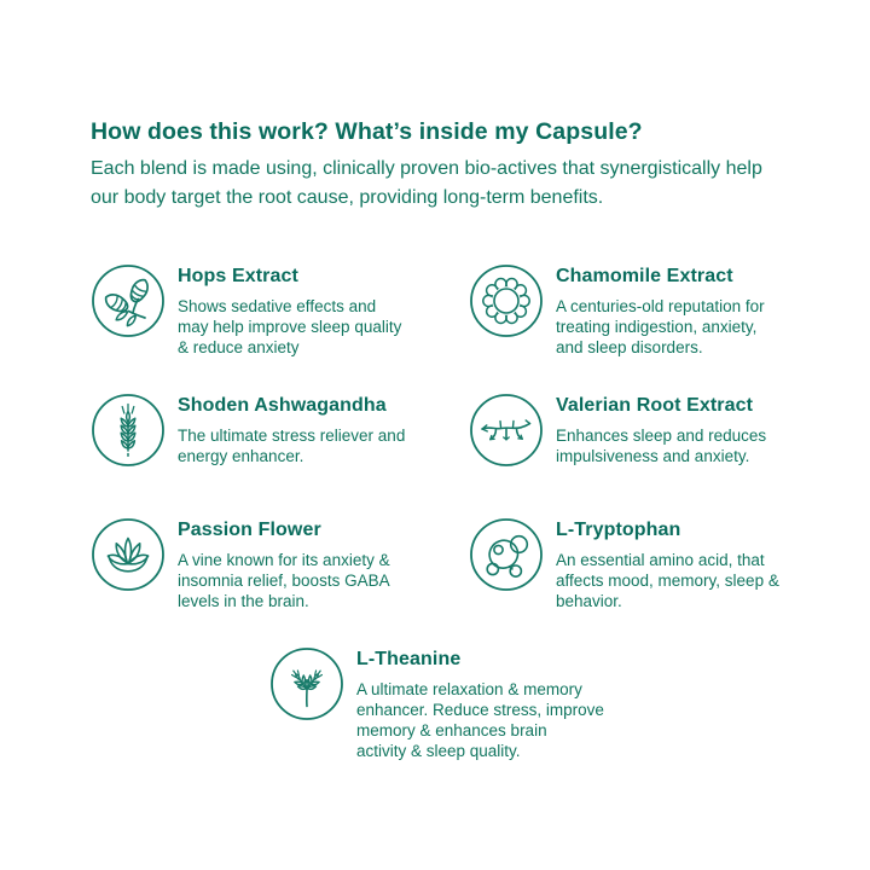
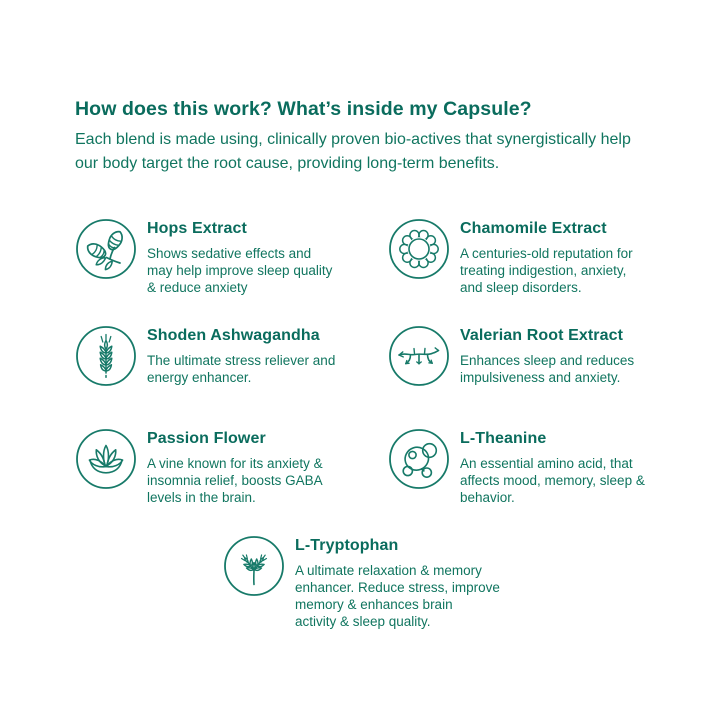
  How does this work? What’s inside my Capsule?
  Each blend is made using, clinically proven bio-actives that synergistically help our body target the root cause, providing long-term benefits.
  Hops Extract
  Shows sedative effects and
  may help improve sleep quality
  & reduce anxiety
  Chamomile Extract
  A centuries-old reputation for
  treating indigestion, anxiety,
  and sleep disorders.
  Shoden Ashwagandha
  The ultimate stress reliever and
  energy enhancer.
  Valerian Root Extract
  Enhances sleep and reduces
  impulsiveness and anxiety.
  Passion Flower
  A vine known for its anxiety &
  insomnia relief, boosts GABA
  levels in the brain.
- L-Tryptophan
+ L-Theanine
  An essential amino acid, that
  affects mood, memory, sleep &
  behavior.
- L-Theanine
+ L-Tryptophan
  A ultimate relaxation & memory
  enhancer. Reduce stress, improve
  memory & enhances brain
  activity & sleep quality.
